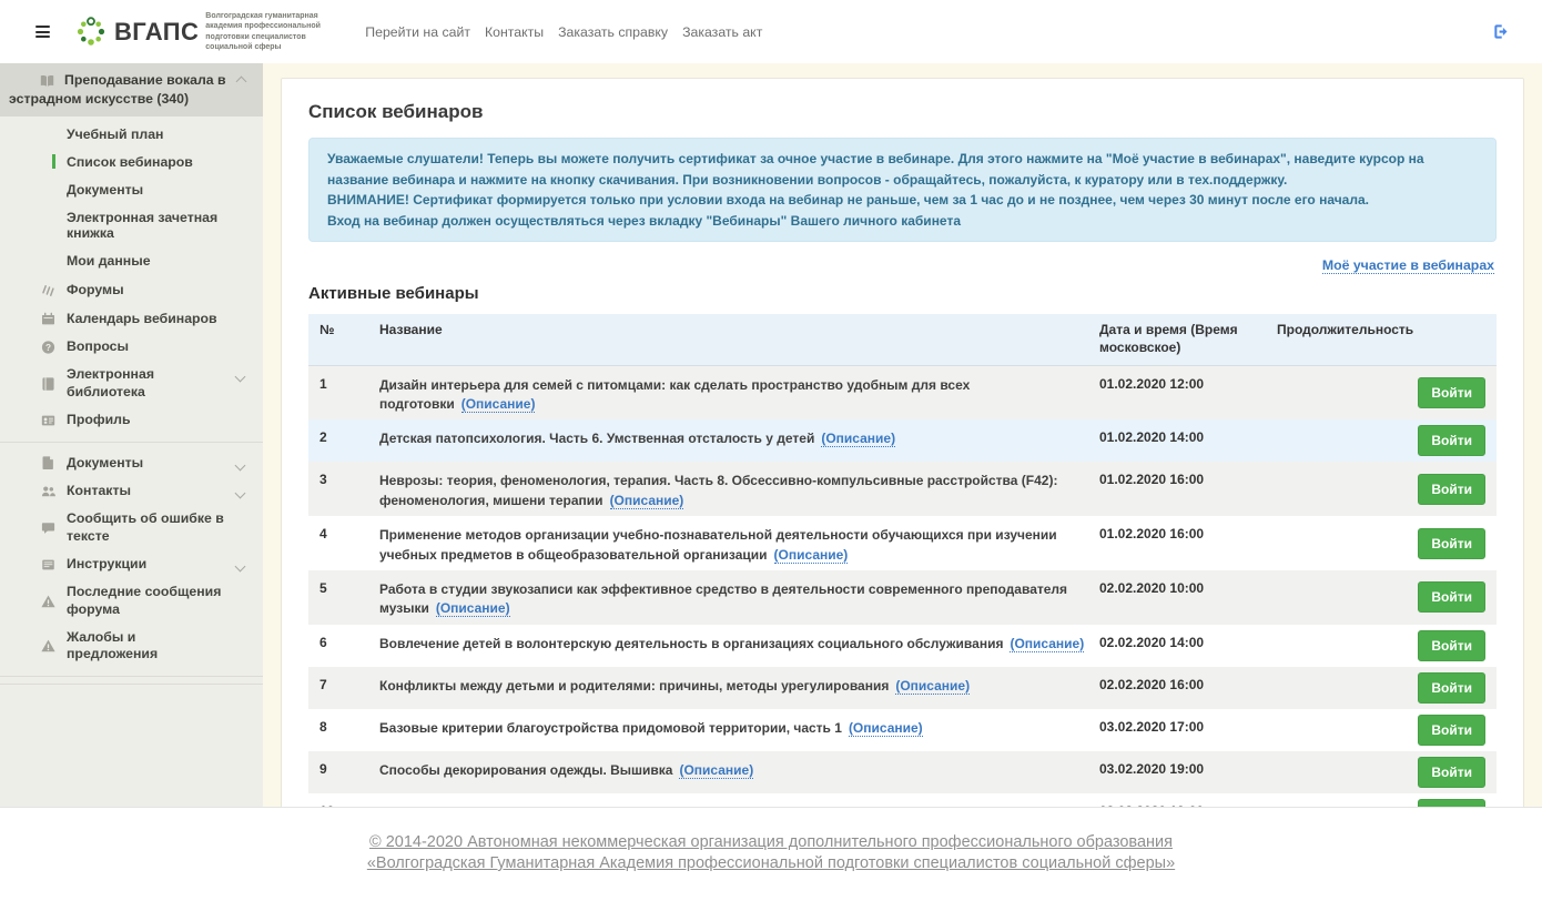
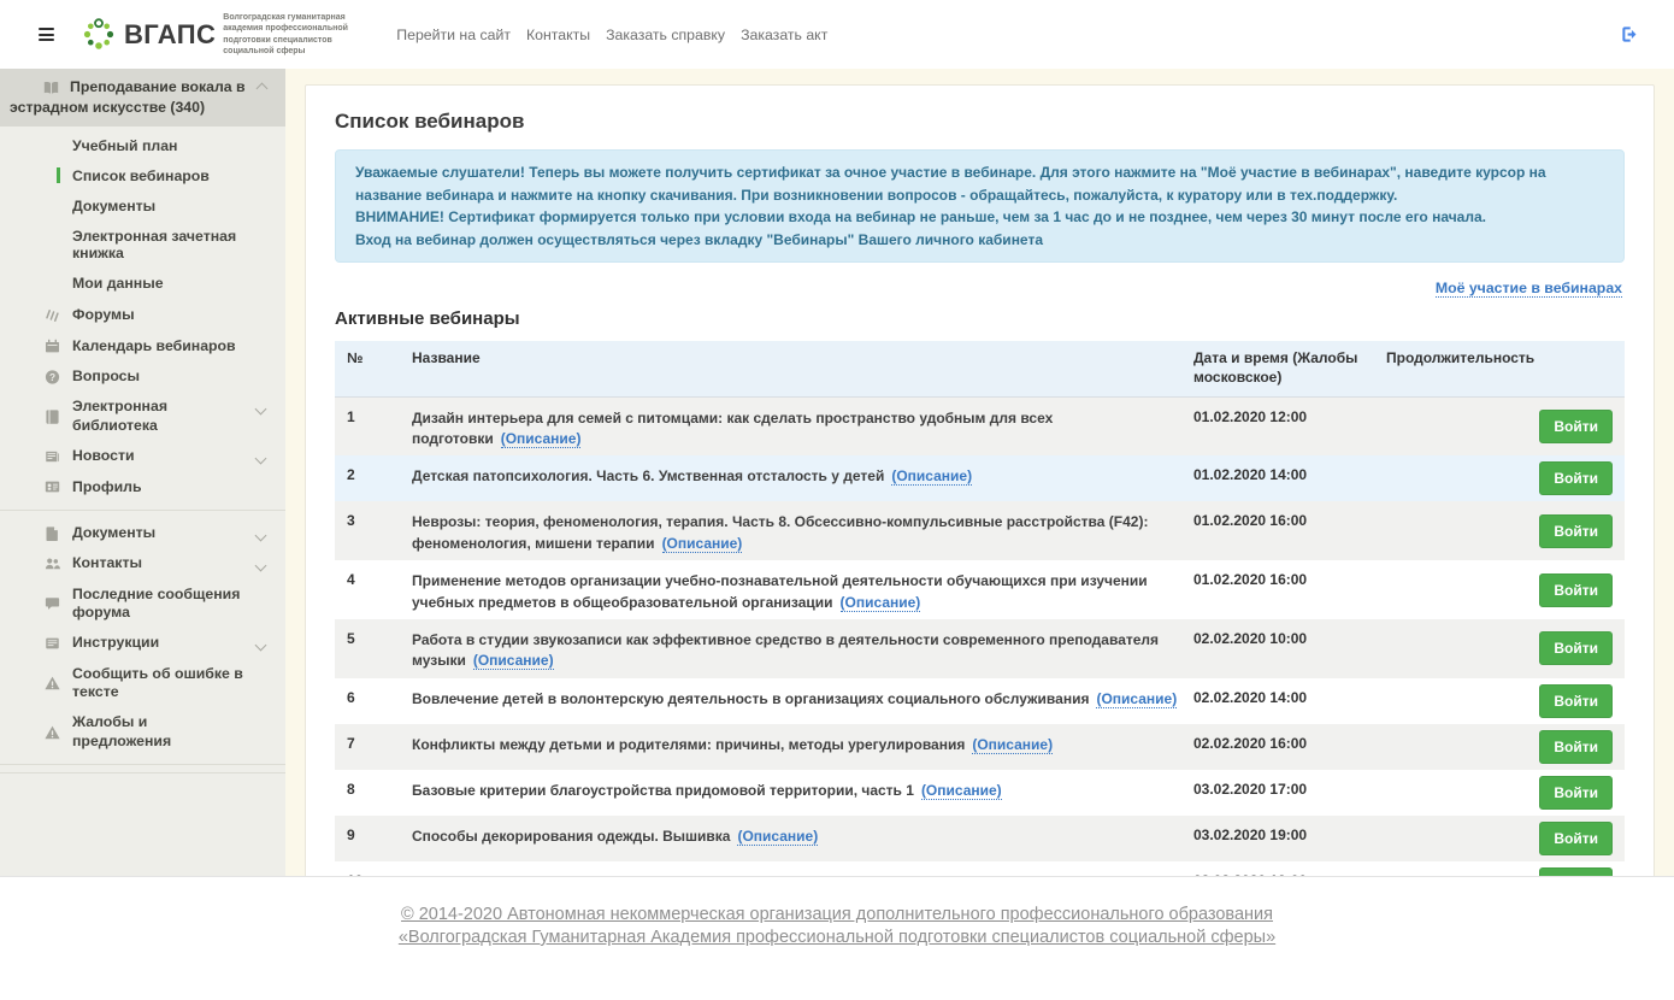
  ВГАПС
  Перейти на сайт
  Контакты
  Заказать справку
  Заказать акт
  Преподавание вокала в эстрадном искусстве (340)
  Учебный план
  Список вебинаров
  Документы
  Электронная зачетная книжка
  Мои данные
  Форумы
  Календарь вебинаров
  Вопросы
  Электронная библиотека
+ Новости
  Профиль
  Документы
  Контакты
- Сообщить об ошибке в тексте
+ Последние сообщения форума
  Инструкции
- Последние сообщения форума
+ Сообщить об ошибке в тексте
  Жалобы и предложения
  Список вебинаров
  Уважаемые слушатели! Теперь вы можете получить сертификат за очное участие в вебинаре. Для этого нажмите на "Моё участие в вебинарах", наведите курсор на название вебинара и нажмите на кнопку скачивания. При возникновении вопросов - обращайтесь, пожалуйста, к куратору или в тех.поддержку.
  ВНИМАНИЕ! Сертификат формируется только при условии входа на вебинар не раньше, чем за 1 час до и не позднее, чем через 30 минут после его начала.
  Вход на вебинар должен осуществляться через вкладку "Вебинары" Вашего личного кабинета
  Моё участие в вебинарах
  Активные вебинары
  №
  Название
- Дата и время (Время московское)
+ Дата и время (Жалобы московское)
  Продолжительность
  1
  Дизайн интерьера для семей с питомцами: как сделать пространство удобным для всех подготовки (Описание)
  01.02.2020 12:00
  Войти
  2
  Детская патопсихология. Часть 6. Умственная отсталость у детей (Описание)
  01.02.2020 14:00
  Войти
  3
  Неврозы: теория, феноменология, терапия. Часть 8. Обсессивно-компульсивные расстройства (F42): феноменология, мишени терапии (Описание)
  01.02.2020 16:00
  Войти
  4
  Применение методов организации учебно-познавательной деятельности обучающихся при изучении учебных предметов в общеобразовательной организации (Описание)
  01.02.2020 16:00
  Войти
  5
  Работа в студии звукозаписи как эффективное средство в деятельности современного преподавателя музыки (Описание)
  02.02.2020 10:00
  Войти
  6
  Вовлечение детей в волонтерскую деятельность в организациях социального обслуживания (Описание)
  02.02.2020 14:00
  Войти
  7
  Конфликты между детьми и родителями: причины, методы урегулирования (Описание)
  02.02.2020 16:00
  Войти
  8
  Базовые критерии благоустройства придомовой территории, часть 1 (Описание)
  03.02.2020 17:00
  Войти
  9
  Способы декорирования одежды. Вышивка (Описание)
  03.02.2020 19:00
  Войти
  © 2014-2020 Автономная некоммерческая организация дополнительного профессионального образования
  «Волгоградская Гуманитарная Академия профессиональной подготовки специалистов социальной сферы»
